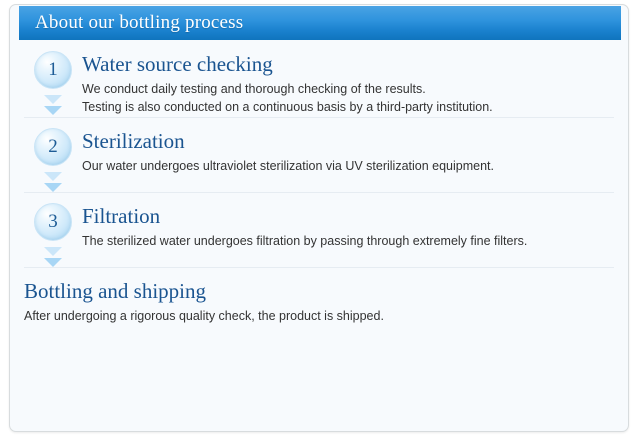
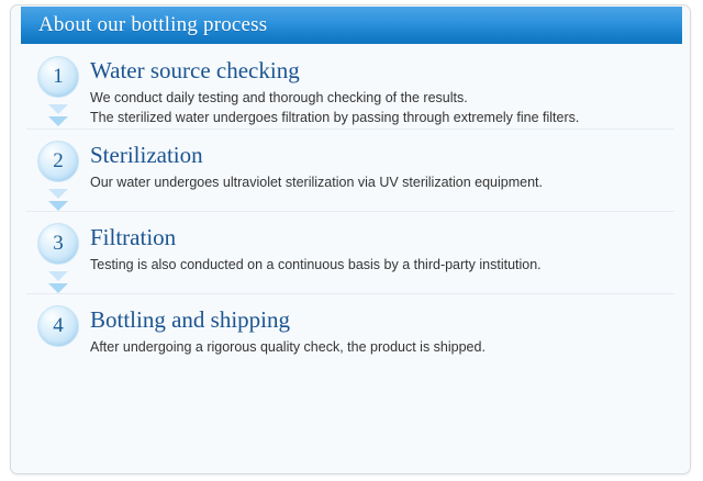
  About our bottling process
  1
  Water source checking
  We conduct daily testing and thorough checking of the results.
- Testing is also conducted on a continuous basis by a third-party institution.
+ The sterilized water undergoes filtration by passing through extremely fine filters.
  2
  Sterilization
  Our water undergoes ultraviolet sterilization via UV sterilization equipment.
  3
  Filtration
- The sterilized water undergoes filtration by passing through extremely fine filters.
+ Testing is also conducted on a continuous basis by a third-party institution.
+ 4
  Bottling and shipping
  After undergoing a rigorous quality check, the product is shipped.
